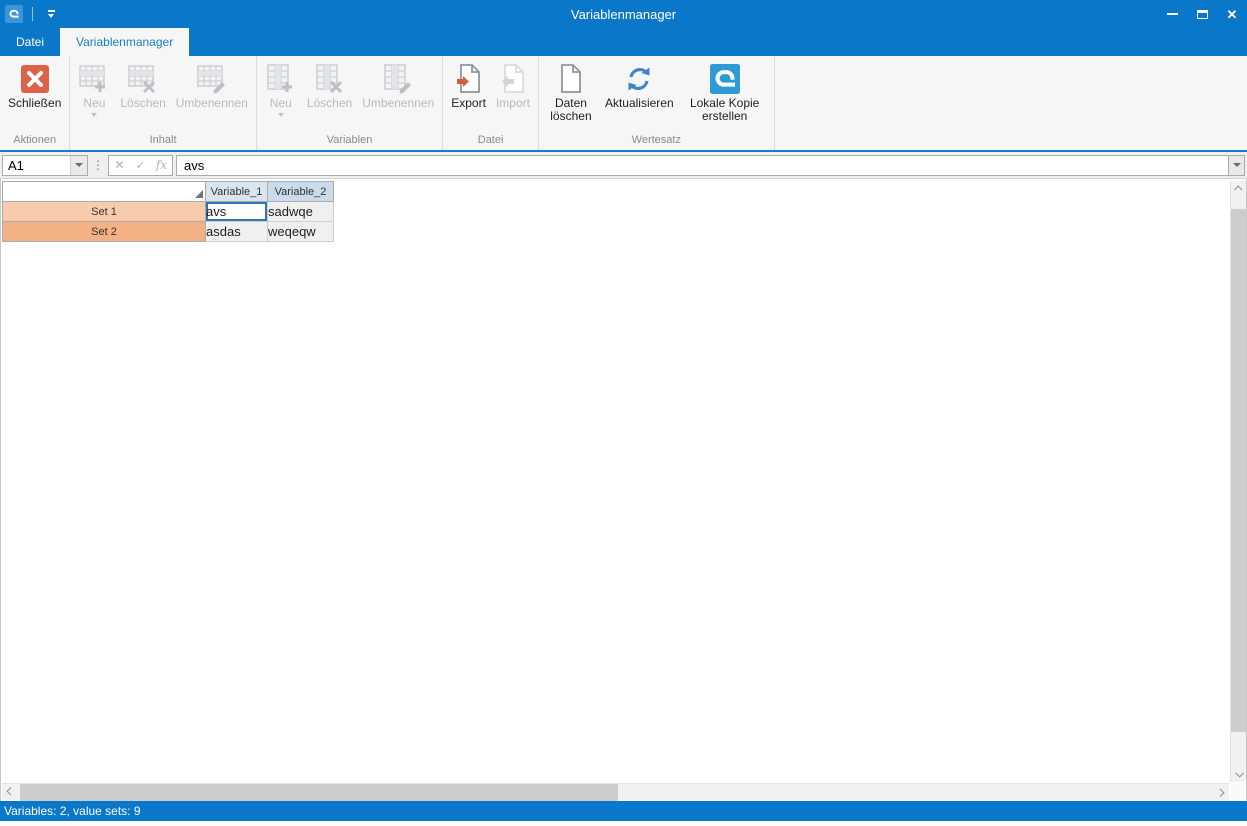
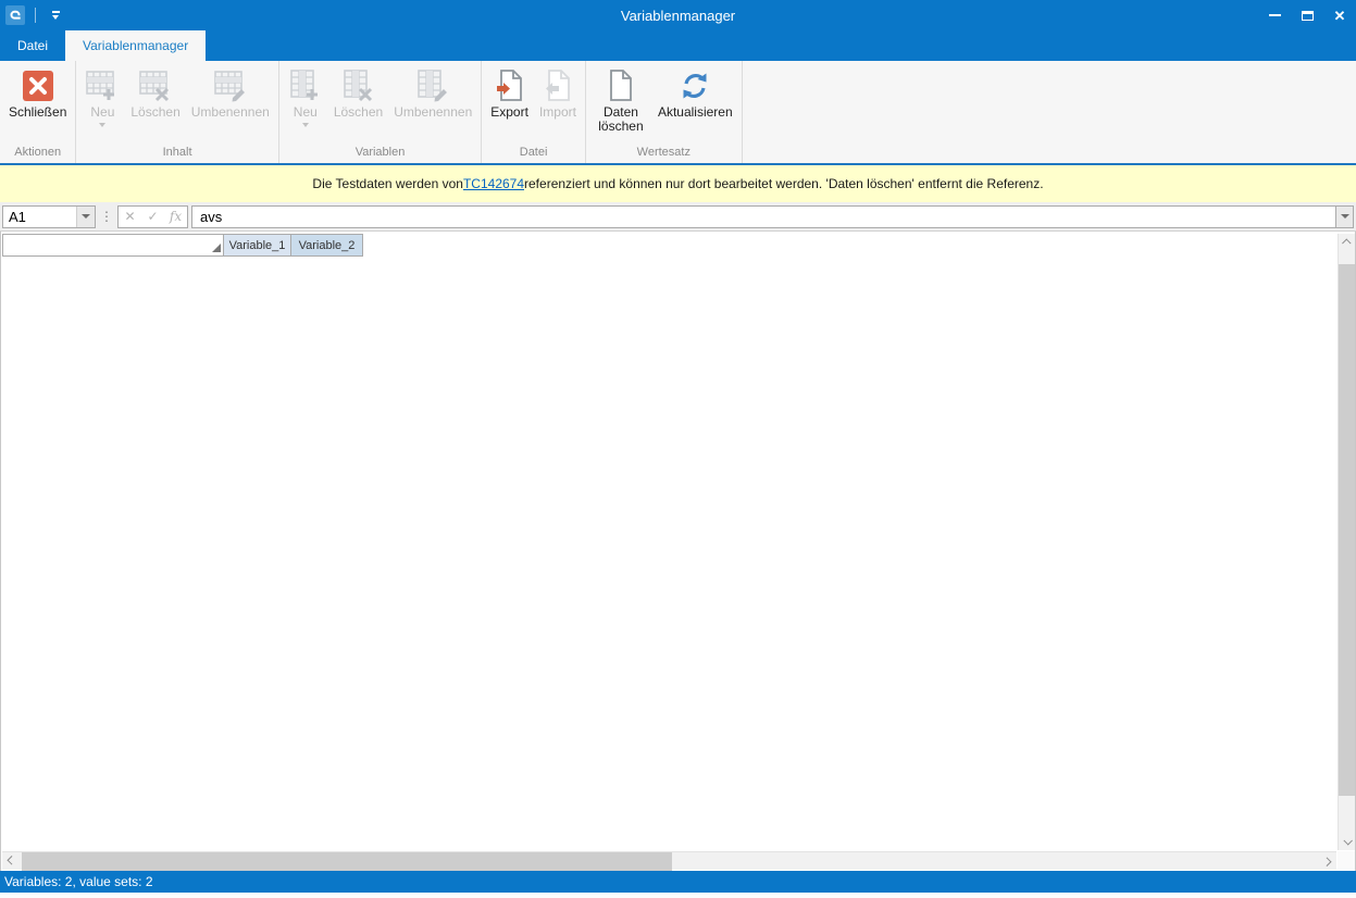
  Variablenmanager
  ✕
  Datei
  Variablenmanager
  Schließen
  Aktionen
  Neu
  Löschen
  Umbenennen
  Inhalt
  Neu
  Löschen
  Umbenennen
  Variablen
  Export
  Import
  Datei
  Daten löschen
  Aktualisieren
- Lokale Kopie erstellen
  Wertesatz
+ Die Testdaten werden von
+ TC142674
+ referenziert und können nur dort bearbeitet werden. 'Daten löschen' entfernt die Referenz.
  A1
  ⋮
  ✕
  ✓
  fx
  avs
  	Variable_1	Variable_2
- Set 1	avs	sadwqe
- Set 2	asdas	weqeqw
- Variables: 2, value sets: 9
+ Variables: 2, value sets: 2
